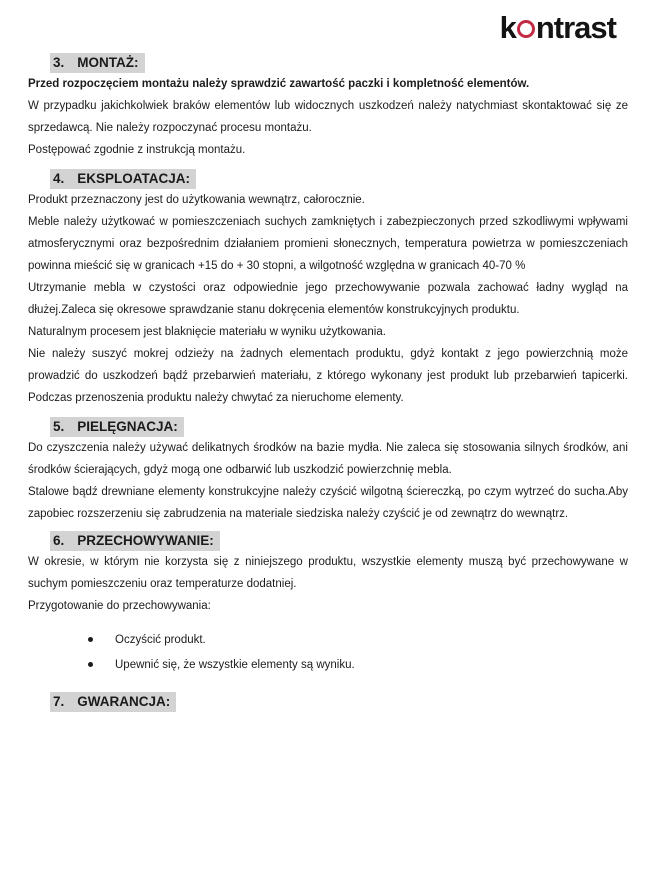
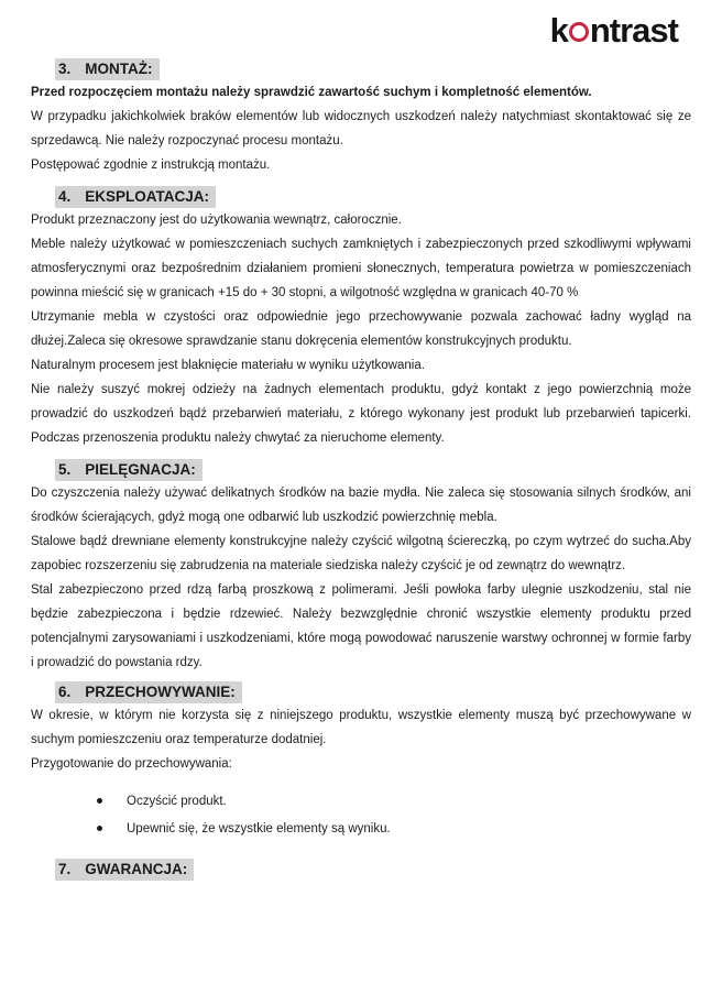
  k ntrast
  3. MONTAŻ:
- Przed rozpoczęciem montażu należy sprawdzić zawartość paczki i kompletność elementów.
+ Przed rozpoczęciem montażu należy sprawdzić zawartość suchym i kompletność elementów.
  W przypadku jakichkolwiek braków elementów lub widocznych uszkodzeń należy natychmiast skontaktować się ze sprzedawcą. Nie należy rozpoczynać procesu montażu.
  Postępować zgodnie z instrukcją montażu.
  4. EKSPLOATACJA:
  Produkt przeznaczony jest do użytkowania wewnątrz, całorocznie.
  Meble należy użytkować w pomieszczeniach suchych zamkniętych i zabezpieczonych przed szkodliwymi wpływami atmosferycznymi oraz bezpośrednim działaniem promieni słonecznych, temperatura powietrza w pomieszczeniach powinna mieścić się w granicach +15 do + 30 stopni, a wilgotność względna w granicach 40-70 %
  Utrzymanie mebla w czystości oraz odpowiednie jego przechowywanie pozwala zachować ładny wygląd na dłużej.Zaleca się okresowe sprawdzanie stanu dokręcenia elementów konstrukcyjnych produktu.
  Naturalnym procesem jest blaknięcie materiału w wyniku użytkowania.
  Nie należy suszyć mokrej odzieży na żadnych elementach produktu, gdyż kontakt z jego powierzchnią może prowadzić do uszkodzeń bądź przebarwień materiału, z którego wykonany jest produkt lub przebarwień tapicerki. Podczas przenoszenia produktu należy chwytać za nieruchome elementy.
  5. PIELĘGNACJA:
  Do czyszczenia należy używać delikatnych środków na bazie mydła. Nie zaleca się stosowania silnych środków, ani środków ścierających, gdyż mogą one odbarwić lub uszkodzić powierzchnię mebla.
  Stalowe bądź drewniane elementy konstrukcyjne należy czyścić wilgotną ściereczką, po czym wytrzeć do sucha.Aby zapobiec rozszerzeniu się zabrudzenia na materiale siedziska należy czyścić je od zewnątrz do wewnątrz.
+ Stal zabezpieczono przed rdzą farbą proszkową z polimerami. Jeśli powłoka farby ulegnie uszkodzeniu, stal nie będzie zabezpieczona i będzie rdzewieć. Należy bezwzględnie chronić wszystkie elementy produktu przed potencjalnymi zarysowaniami i uszkodzeniami, które mogą powodować naruszenie warstwy ochronnej w formie farby i prowadzić do powstania rdzy.
  6. PRZECHOWYWANIE:
  W okresie, w którym nie korzysta się z niniejszego produktu, wszystkie elementy muszą być przechowywane w suchym pomieszczeniu oraz temperaturze dodatniej.
  Przygotowanie do przechowywania:
  Oczyścić produkt.
  Upewnić się, że wszystkie elementy są wyniku.
  7. GWARANCJA:
